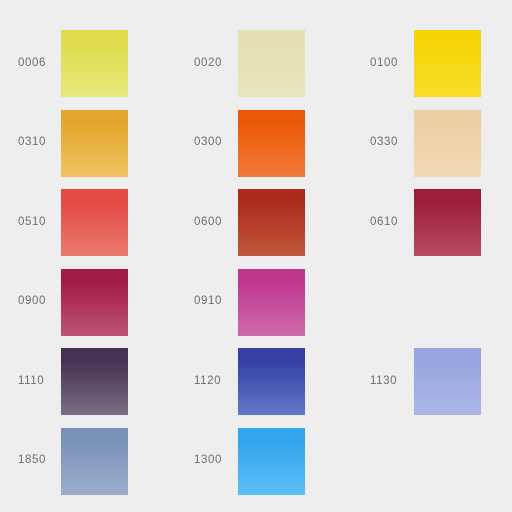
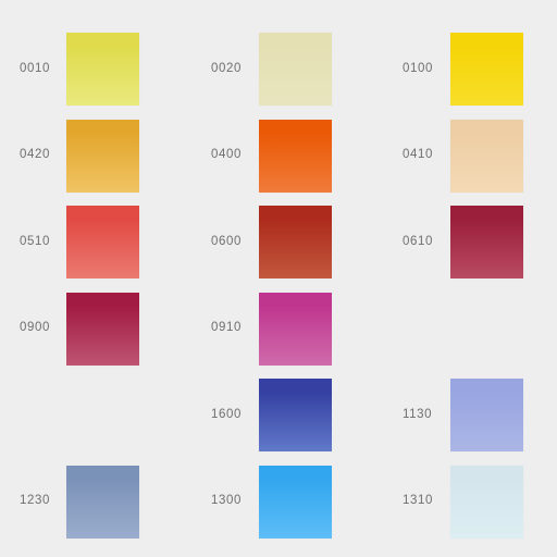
- 0006
+ 0010
  0020
  0100
- 0310
+ 0420
- 0300
+ 0400
- 0330
+ 0410
  0510
  0600
  0610
  0900
  0910
- 1110
- 1120
+ 1600
  1130
- 1850
+ 1230
  1300
+ 1310
